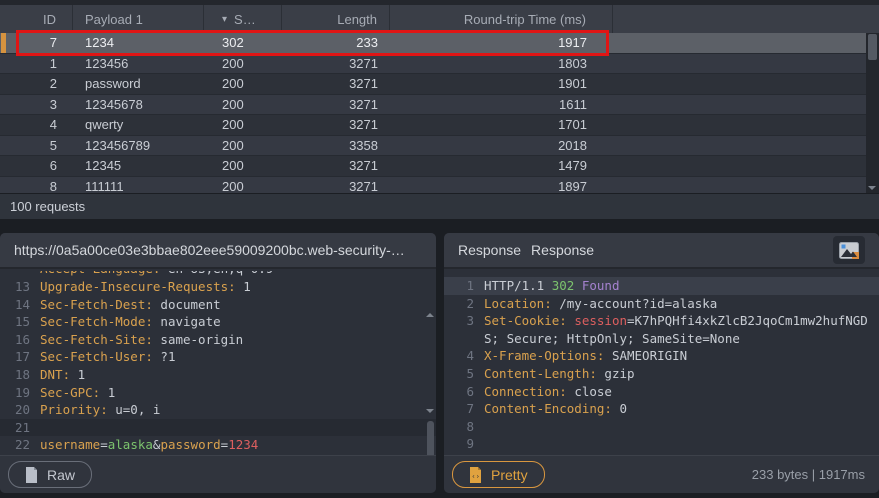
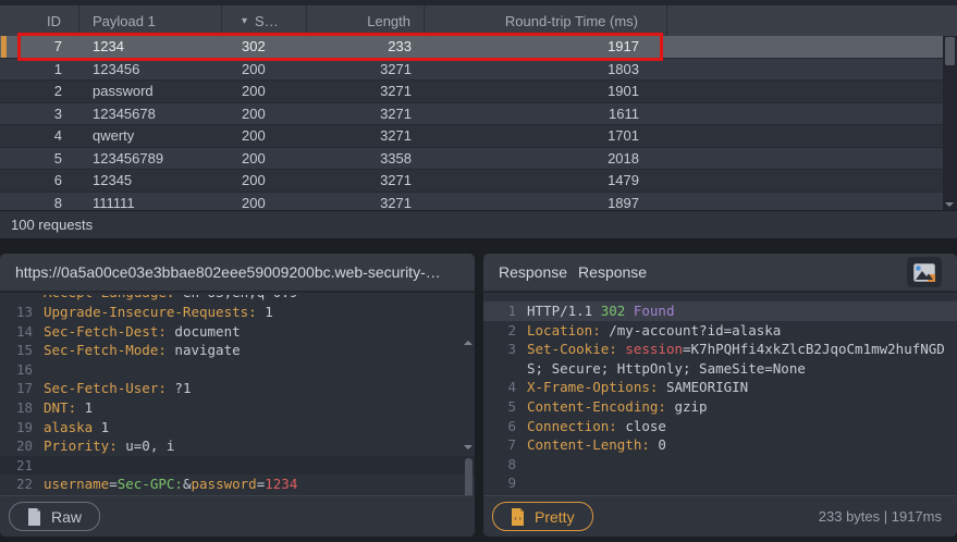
  ID
  Payload 1
  ▾
  S…
  Length
  Round-trip Time (ms)
  7
  1234
  302
  233
  1917
  1
  123456
  200
  3271
  1803
  2
  password
  200
  3271
  1901
  3
  12345678
  200
  3271
  1611
  4
  qwerty
  200
  3271
  1701
  5
  123456789
  200
  3358
  2018
  6
  12345
  200
  3271
  1479
  8
  111111
  200
  3271
  1897
  100 requests
  https://0a5a00ce03e3bbae802eee59009200bc.web-security-…
  13
  Upgrade-Insecure-Requests: 1
  14
  Sec-Fetch-Dest: document
  15
  Sec-Fetch-Mode: navigate
  16
- Sec-Fetch-Site: same-origin
  17
  Sec-Fetch-User: ?1
  18
  DNT: 1
  19
- Sec-GPC: 1
+ alaska 1
  20
  Priority: u=0, i
  21
  22
- username=alaska&password=1234
+ username=Sec-GPC:&password=1234
  Raw
  Response
  Response
  1
  HTTP/1.1 302 Found
  2
  Location: /my-account?id=alaska
  3
  Set-Cookie: session=K7hPQHfi4xkZlcB2JqoCm1mw2hufNGD
  S; Secure; HttpOnly; SameSite=None
  4
  X-Frame-Options: SAMEORIGIN
  5
- Content-Length: gzip
+ Content-Encoding: gzip
  6
  Connection: close
  7
- Content-Encoding: 0
+ Content-Length: 0
  8
  9
  ‹›
  Pretty
  233 bytes | 1917ms
